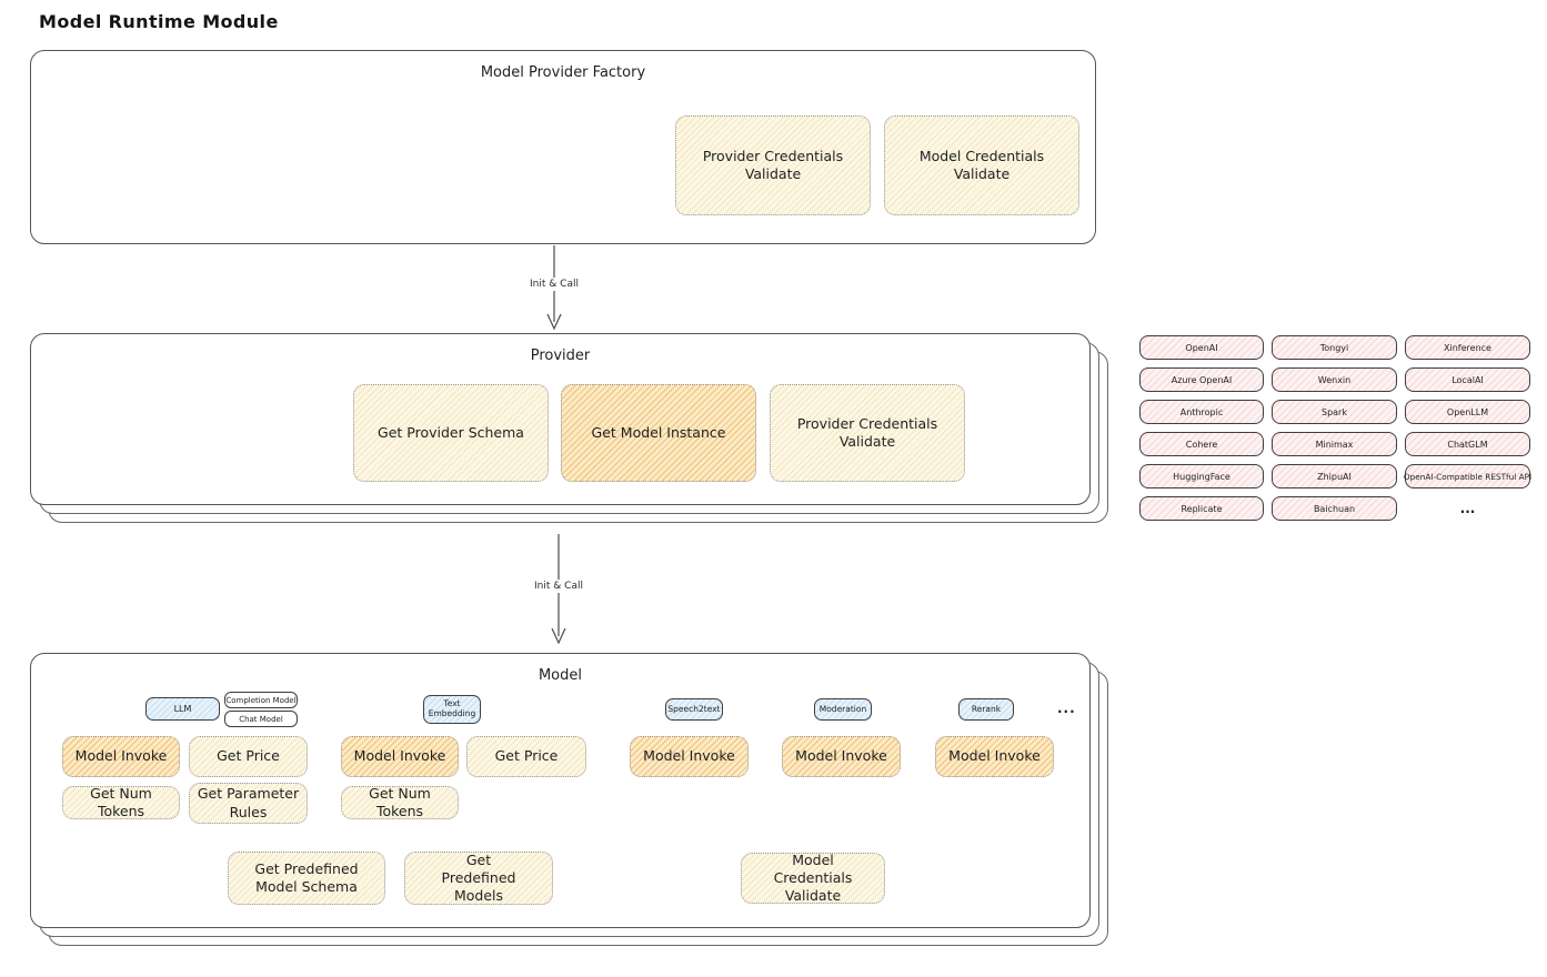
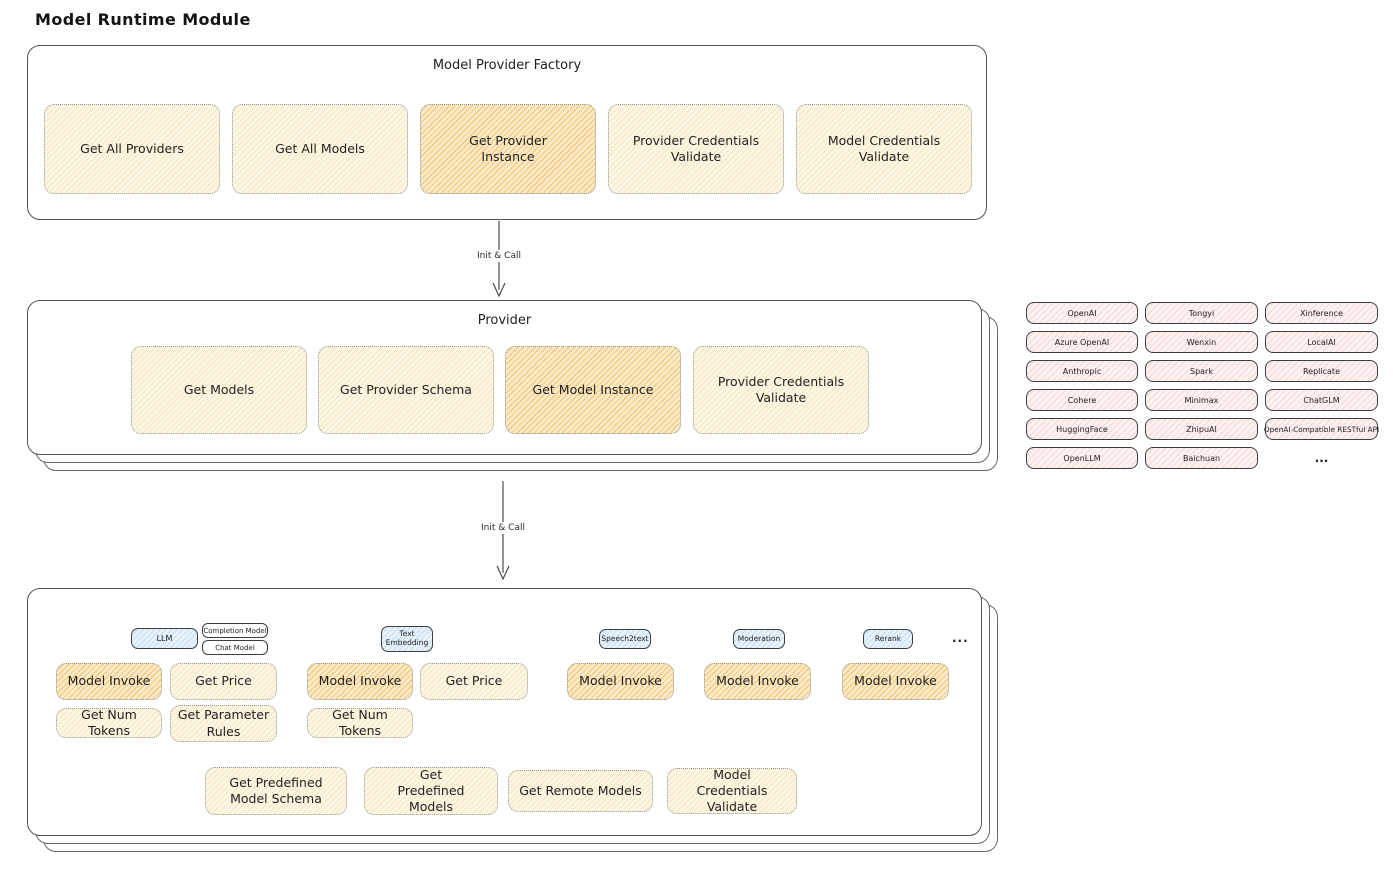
  Model Runtime Module
  Model Provider Factory
+ Get All Providers
+ Get All Models
+ Get Provider Instance
  Provider Credentials Validate
  Model Credentials Validate
  Init & Call
  Provider
+ Get Models
  Get Provider Schema
  Get Model Instance
  Provider Credentials Validate
  OpenAI
  Tongyi
  Xinference
  Azure OpenAI
  Wenxin
  LocalAI
  Anthropic
  Spark
- OpenLLM
+ Replicate
  Cohere
  Minimax
  ChatGLM
  HuggingFace
  ZhipuAI
  OpenAI-Compatible RESTful API
- Replicate
+ OpenLLM
  Baichuan
  ...
  Init & Call
- Model
  LLM
  Completion Model
  Chat Model
  Text Embedding
  Speech2text
  Moderation
  Rerank
  ...
  Model Invoke
  Get Price
  Model Invoke
  Get Price
  Model Invoke
  Model Invoke
  Model Invoke
  Get Num Tokens
  Get Parameter Rules
  Get Num Tokens
  Get Predefined Model Schema
  Get Predefined Models
+ Get Remote Models
  Model Credentials Validate
